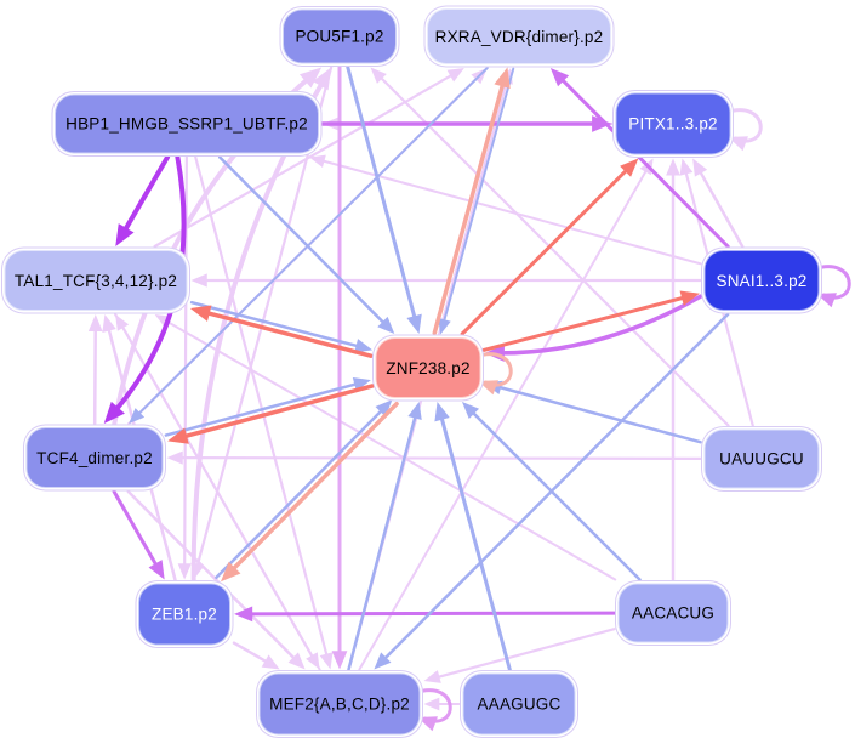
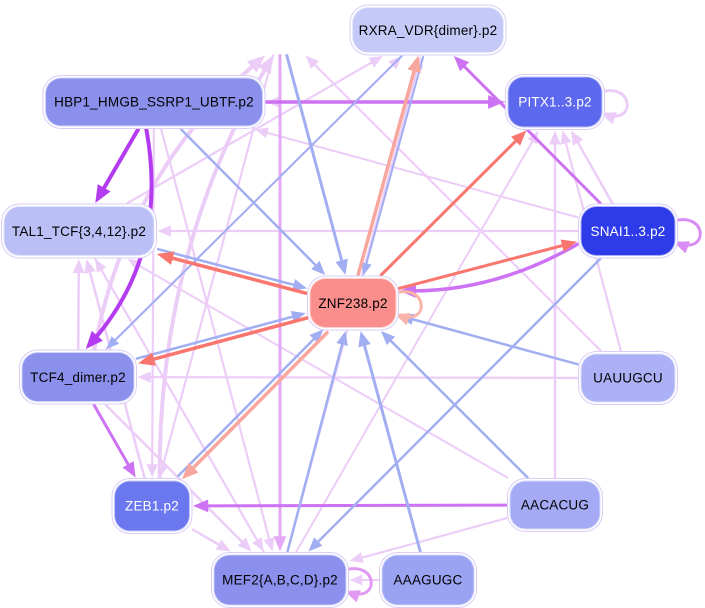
- POU5F1.p2
  RXRA_VDR{dimer}.p2
  HBP1_HMGB_SSRP1_UBTF.p2
  PITX1..3.p2
  TAL1_TCF{3,4,12}.p2
  SNAI1..3.p2
  ZNF238.p2
  TCF4_dimer.p2
  UAUUGCU
  ZEB1.p2
  AACACUG
  MEF2{A,B,C,D}.p2
  AAAGUGC
